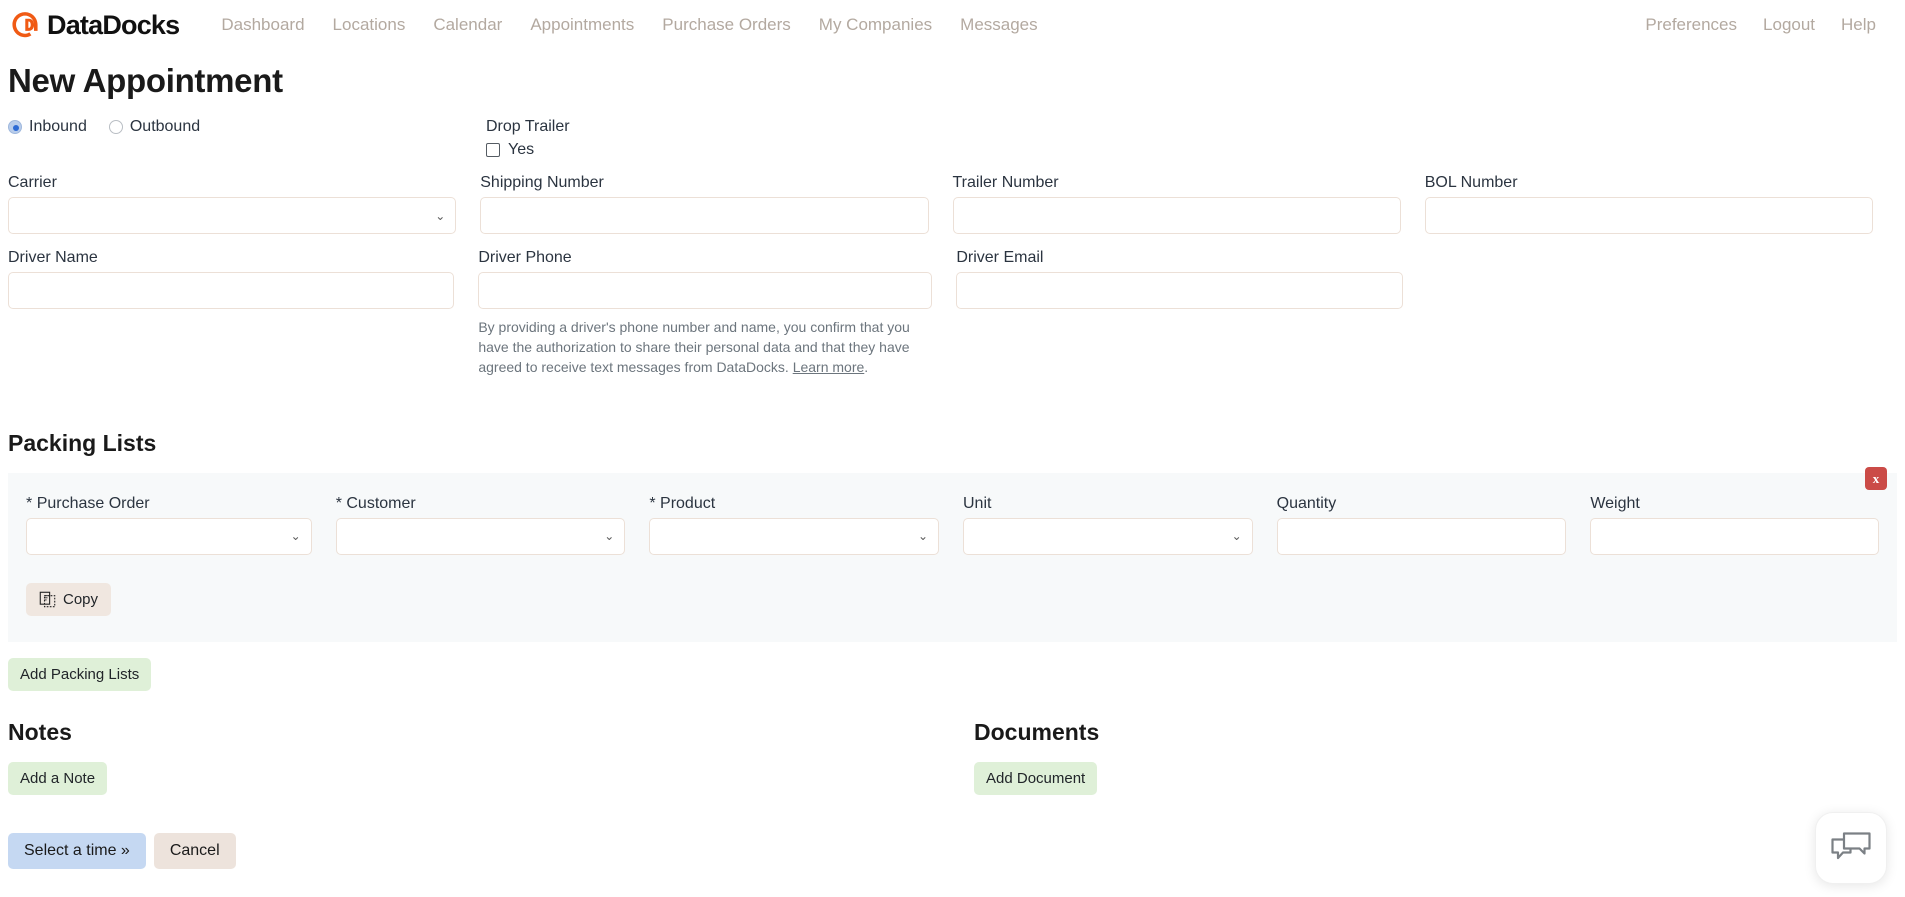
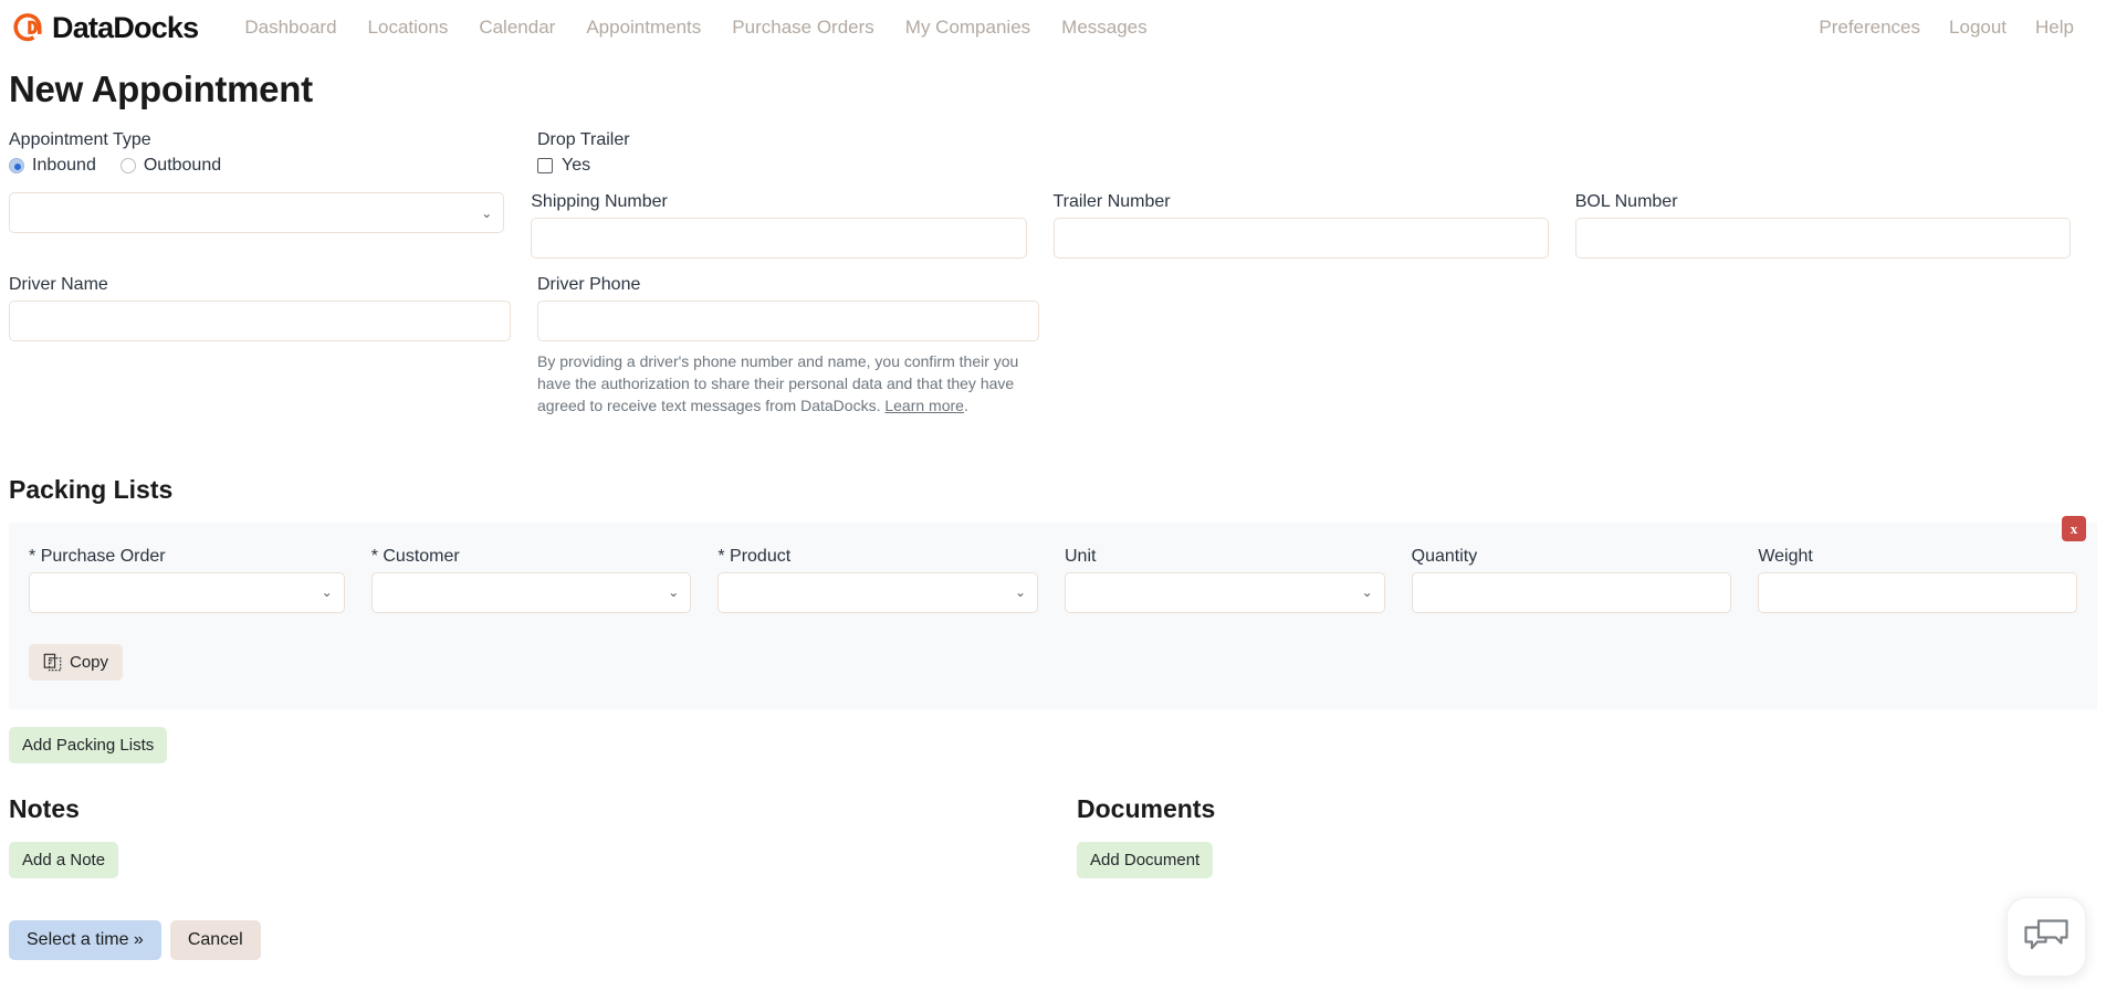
  DataDocks
  Dashboard
  Locations
  Calendar
  Appointments
  Purchase Orders
  My Companies
  Messages
  Preferences
  Logout
  Help
  New Appointment
+ Appointment Type
  Inbound
  Outbound
  Drop Trailer
  Yes
- Carrier
  ⌄
  Shipping Number
  Trailer Number
  BOL Number
  Driver Name
  Driver Phone
- By providing a driver's phone number and name, you confirm that you have the authorization to share their personal data and that they have agreed to receive text messages from DataDocks. Learn more.
+ By providing a driver's phone number and name, you confirm their you have the authorization to share their personal data and that they have agreed to receive text messages from DataDocks. Learn more.
- Driver Email
  Packing Lists
  x
  * Purchase Order
  ⌄
  * Customer
  ⌄
  * Product
  ⌄
  Unit
  ⌄
  Quantity
  Weight
  Copy
  Add Packing Lists
  Notes
  Add a Note
  Documents
  Add Document
  Select a time »
  Cancel
